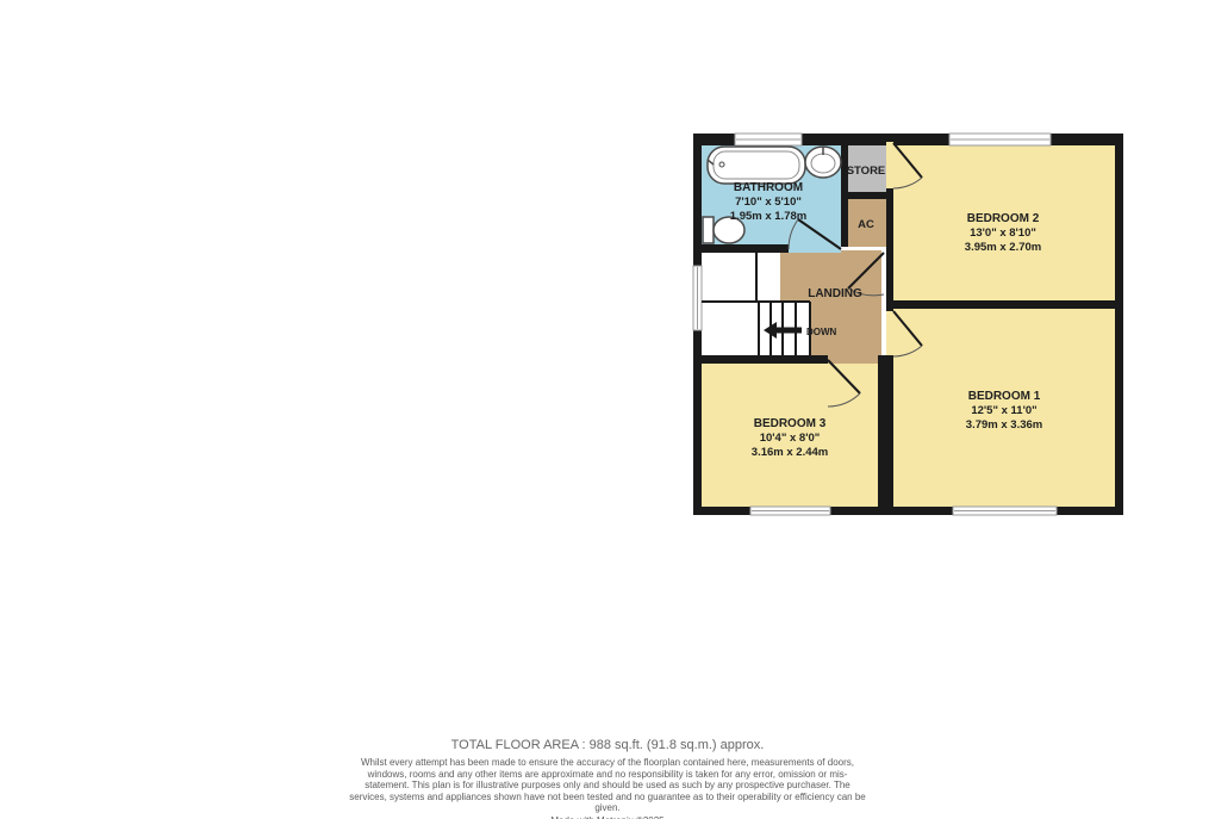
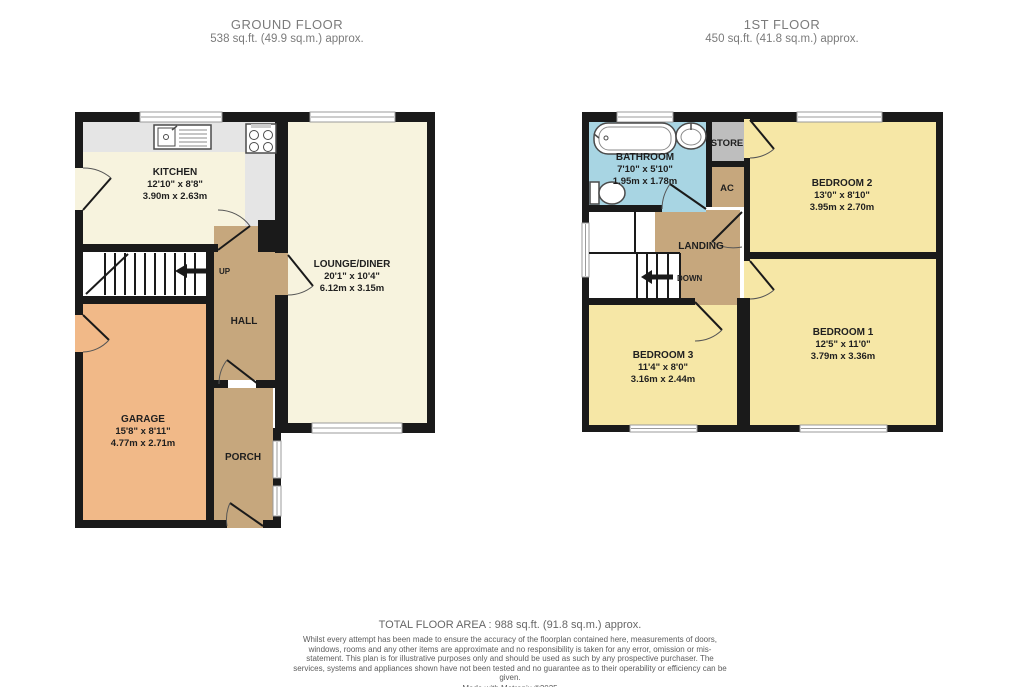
+ GROUND FLOOR
+ 538 sq.ft. (49.9 sq.m.) approx.
+ 1ST FLOOR
+ 450 sq.ft. (41.8 sq.m.) approx.
+ KITCHEN
+ 12'10" x 8'8"
+ 3.90m x 2.63m
+ LOUNGE/DINER
+ 20'1" x 10'4"
+ 6.12m x 3.15m
+ GARAGE
+ 15'8" x 8'11"
+ 4.77m x 2.71m
+ HALL
+ PORCH
+ UP
  BATHROOM
  7'10" x 5'10"
  1.95m x 1.78m
  STORE
  AC
  BEDROOM 2
  13'0" x 8'10"
  3.95m x 2.70m
  BEDROOM 1
  12'5" x 11'0"
  3.79m x 3.36m
  BEDROOM 3
- 10'4" x 8'0"
+ 11'4" x 8'0"
  3.16m x 2.44m
  LANDING
  DOWN
  TOTAL FLOOR AREA : 988 sq.ft. (91.8 sq.m.) approx.
  Whilst every attempt has been made to ensure the accuracy of the floorplan contained here, measurements of doors, windows, rooms and any other items are approximate and no responsibility is taken for any error, omission or mis-statement. This plan is for illustrative purposes only and should be used as such by any prospective purchaser. The services, systems and appliances shown have not been tested and no guarantee as to their operability or efficiency can be given.
